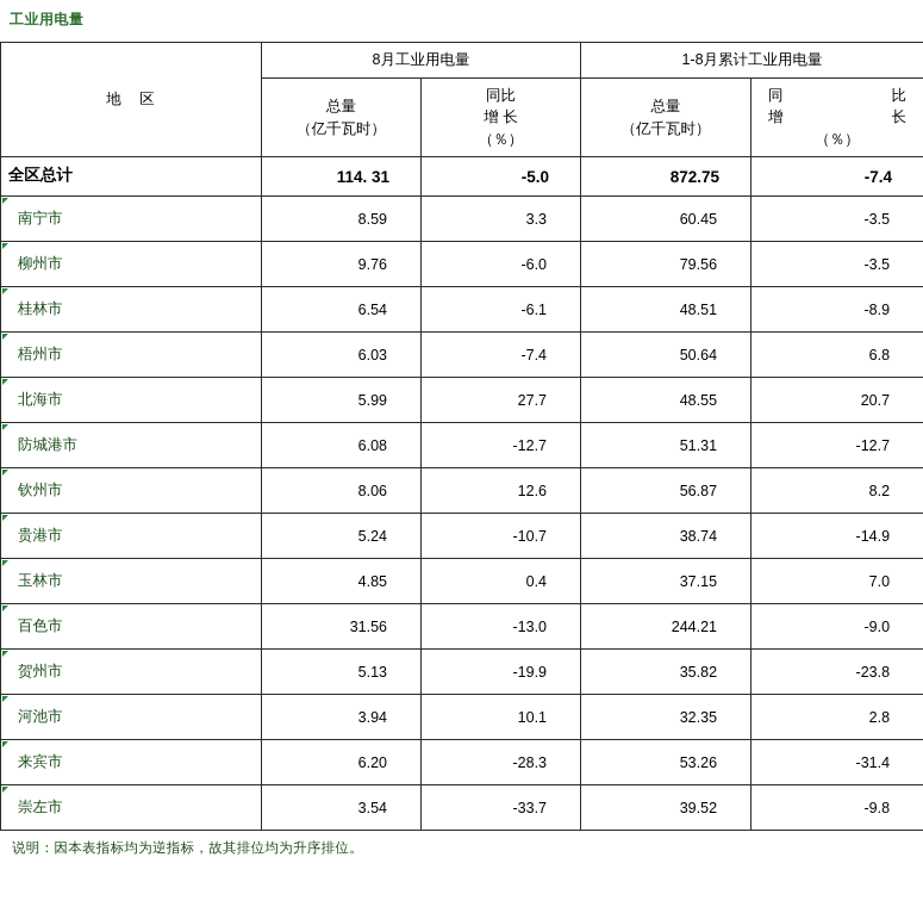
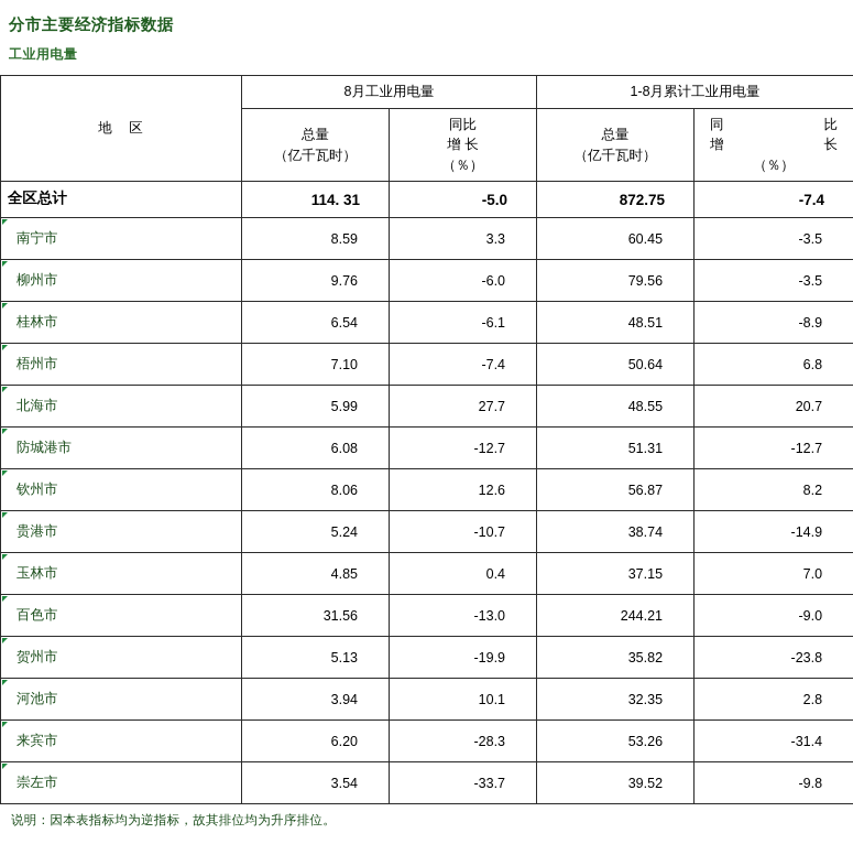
+ 分市主要经济指标数据
  工业用电量
  地 区	8月工业用电量	1-8月累计工业用电量
  总量 （亿千瓦时）	同比 增 长 （％）	总量 （亿千瓦时）	同比 增 长 （％）
  全区总计	114. 31	-5.0	872.75	-7.4
  南宁市	8.59	3.3	60.45	-3.5
  柳州市	9.76	-6.0	79.56	-3.5
  桂林市	6.54	-6.1	48.51	-8.9
- 梧州市	6.03	-7.4	50.64	6.8
+ 梧州市	7.10	-7.4	50.64	6.8
  北海市	5.99	27.7	48.55	20.7
  防城港市	6.08	-12.7	51.31	-12.7
  钦州市	8.06	12.6	56.87	8.2
  贵港市	5.24	-10.7	38.74	-14.9
  玉林市	4.85	0.4	37.15	7.0
  百色市	31.56	-13.0	244.21	-9.0
  贺州市	5.13	-19.9	35.82	-23.8
  河池市	3.94	10.1	32.35	2.8
  来宾市	6.20	-28.3	53.26	-31.4
  崇左市	3.54	-33.7	39.52	-9.8
  说明：因本表指标均为逆指标，故其排位均为升序排位。
